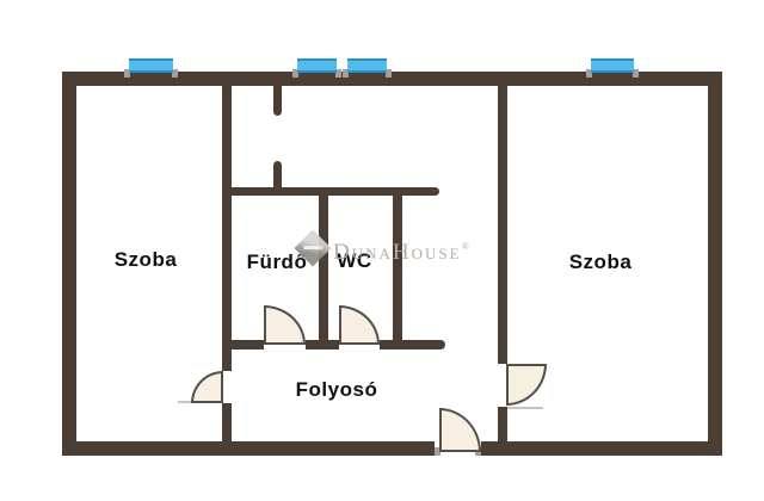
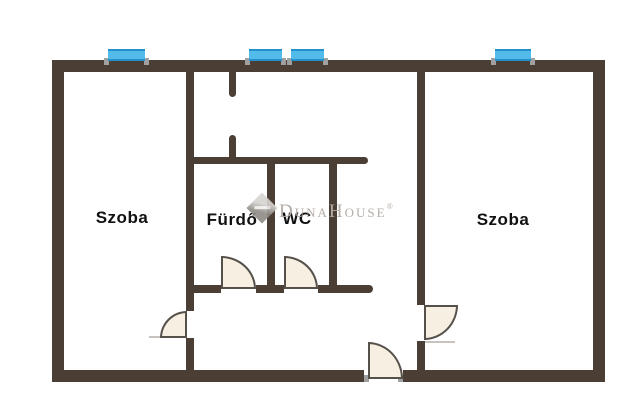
  DunaHouse®
  Szoba
  Fürdő
  WC
  Szoba
- Folyosó
